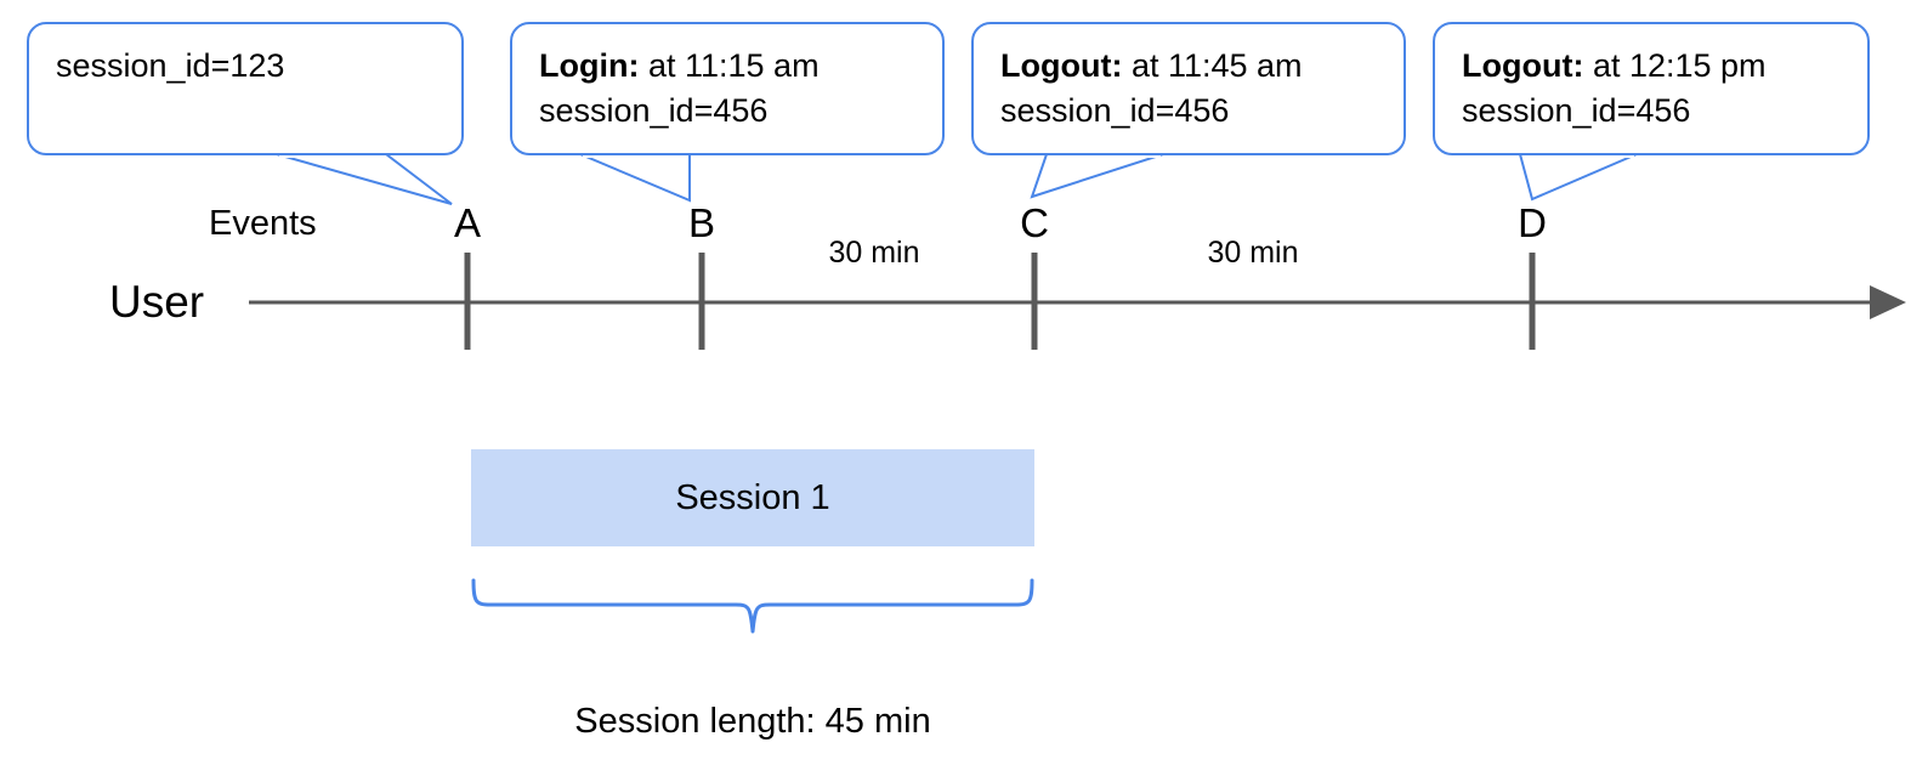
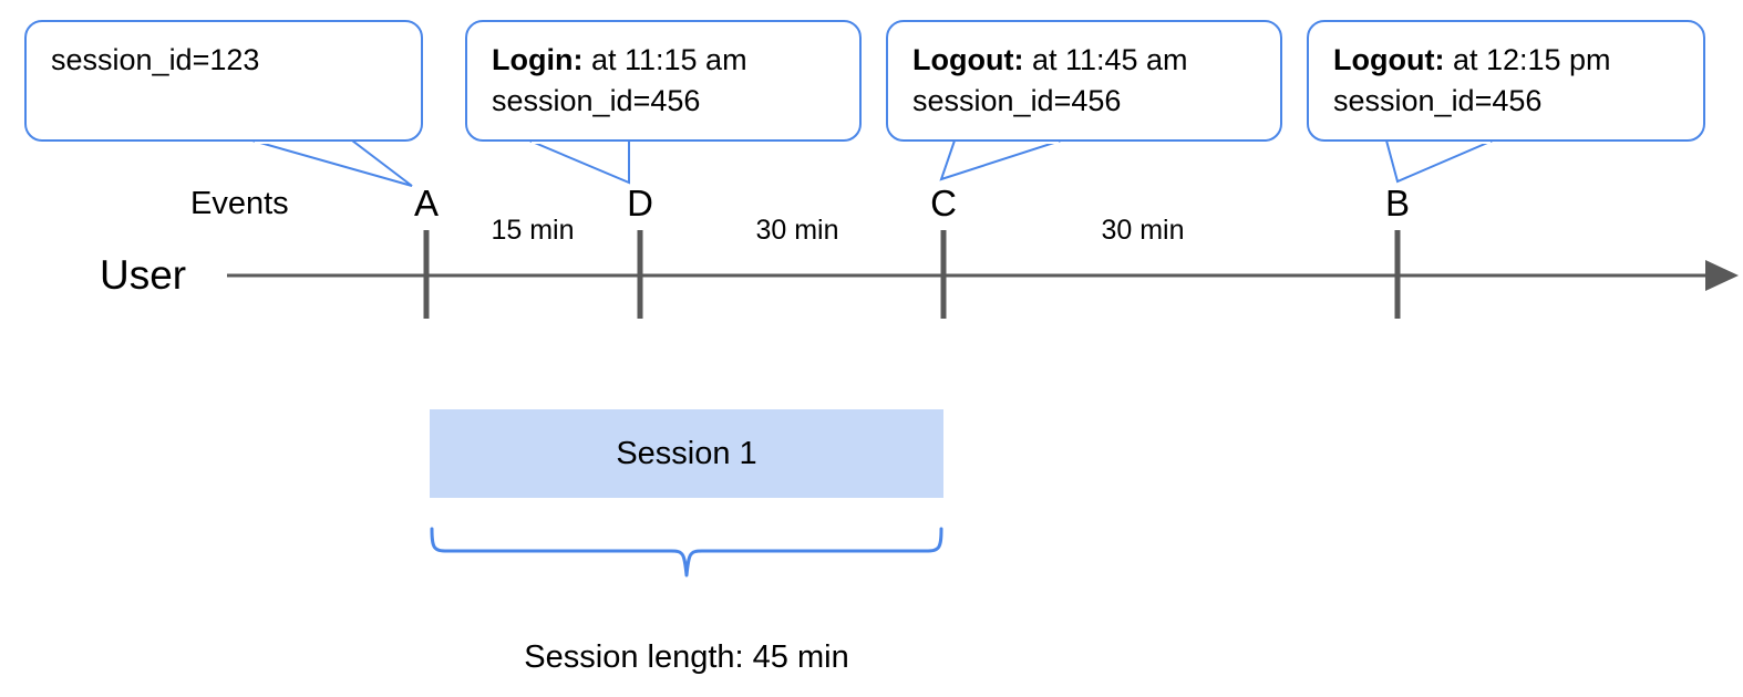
  session_id=123
  Login: at 11:15 am
  session_id=456
  Logout: at 11:45 am
  session_id=456
  Logout: at 12:15 pm
  session_id=456
  Events
  User
  A
- B
+ D
  C
- D
+ B
+ 15 min
  30 min
  30 min
  Session 1
  Session length: 45 min
